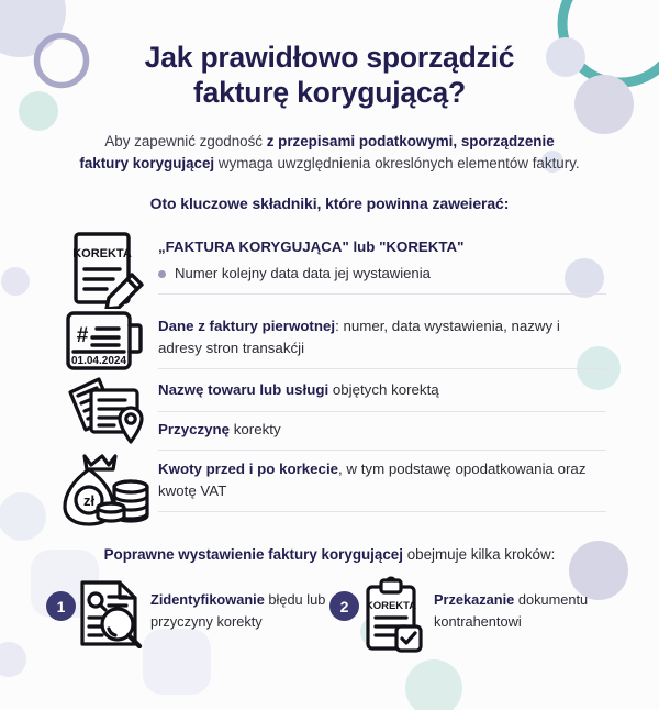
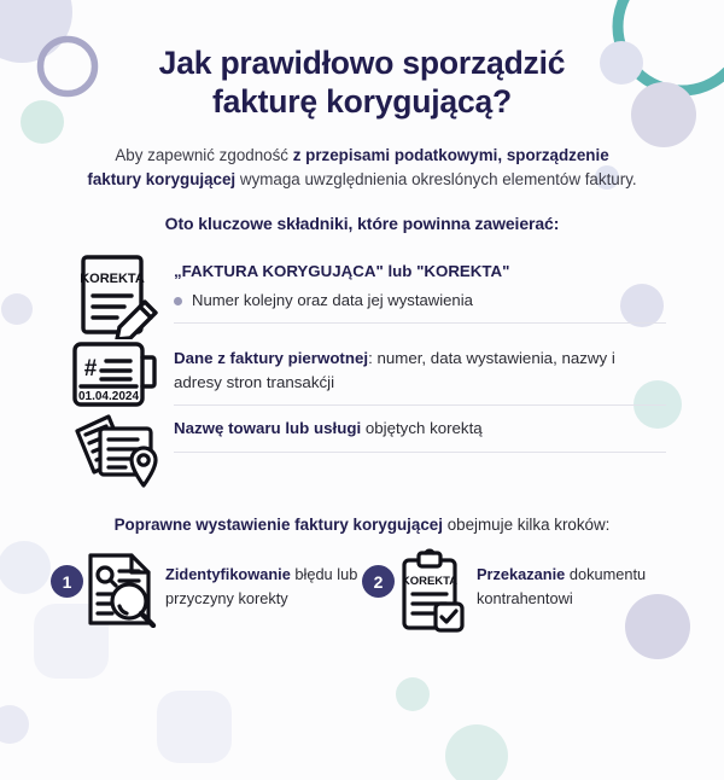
  Jak prawidłowo sporządzić
  fakturę korygującą?
  Aby zapewnić zgodność z przepisami podatkowymi, sporządzenie faktury korygującej wymaga uwzględnienia okreslónych elementów faktury.
  Oto kluczowe składniki, które powinna zaweierać:
  KOREKTA
  „FAKTURA KORYGUJĄCA" lub "KOREKTA"
- Numer kolejny data data jej wystawienia
+ Numer kolejny oraz data jej wystawienia
  #
  01.04.2024
  Dane z faktury pierwotnej: numer, data wystawienia, nazwy i adresy stron transakćji
  Nazwę towaru lub usługi objętych korektą
- Przyczynę korekty
- zł
- Kwoty przed i po korkecie, w tym podstawę opodatkowania oraz kwotę VAT
  Poprawne wystawienie faktury korygującej obejmuje kilka kroków:
  1
  Zidentyfikowanie błędu lub przyczyny korekty
  2
  KOREKTA
  Przekazanie dokumentu kontrahentowi
